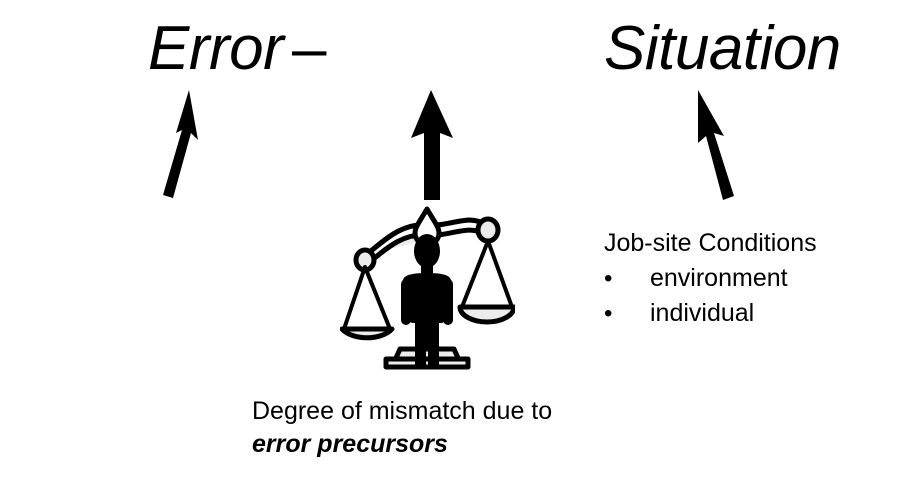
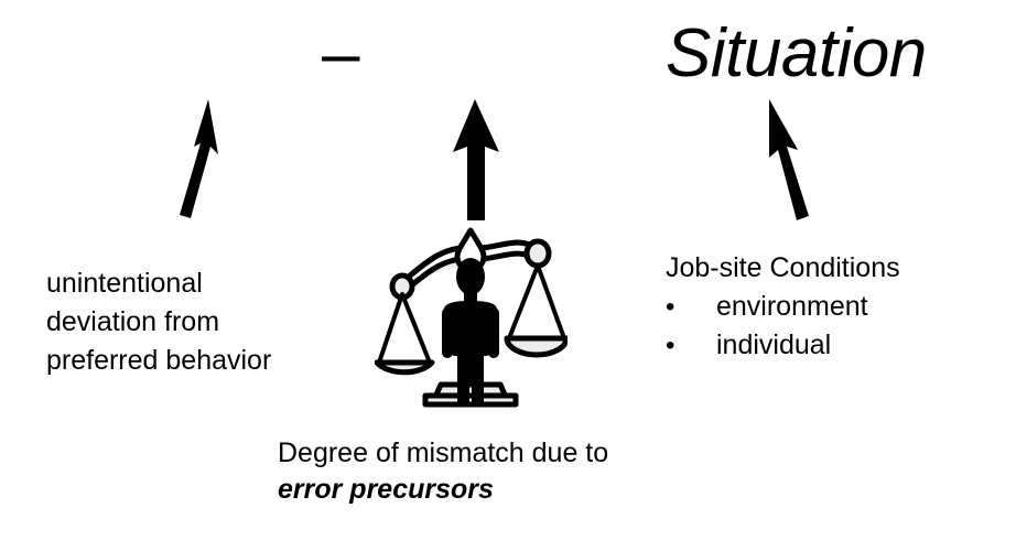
- Error
  –
  Situation
+ unintentional
+ deviation from
+ preferred behavior
  Job-site Conditions
  •
  environment
  •
  individual
  Degree of mismatch due to
  error precursors
